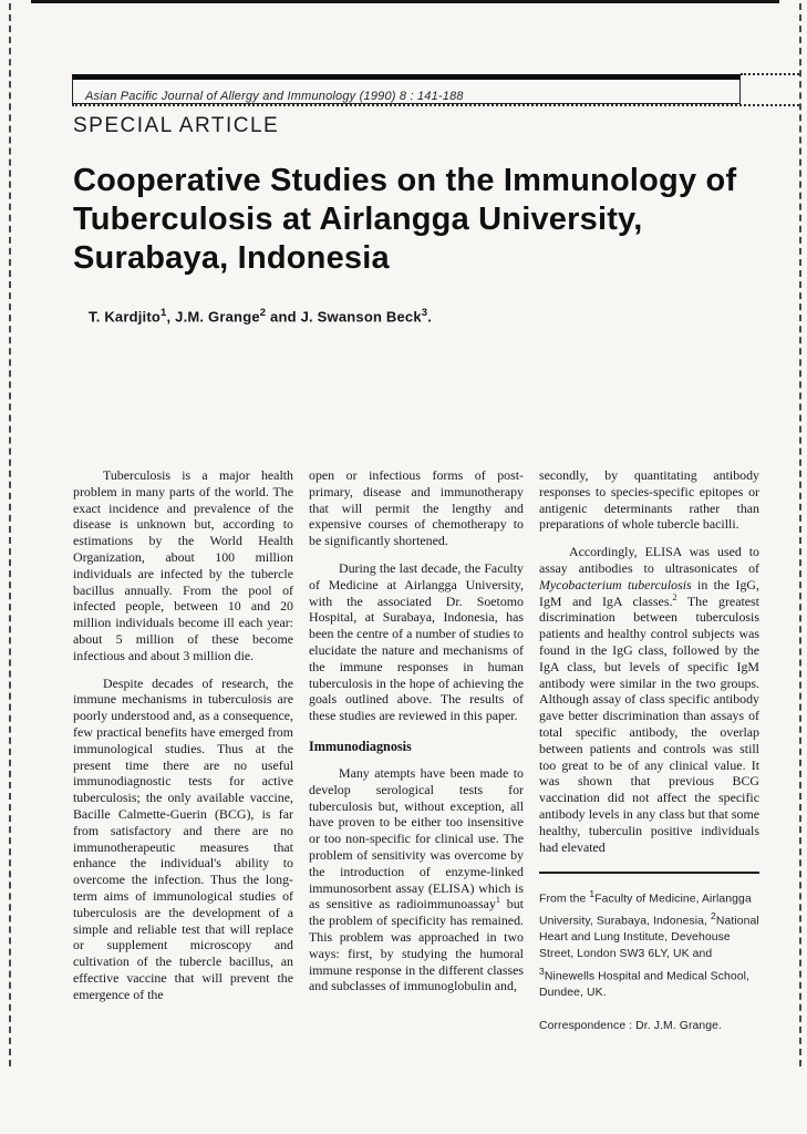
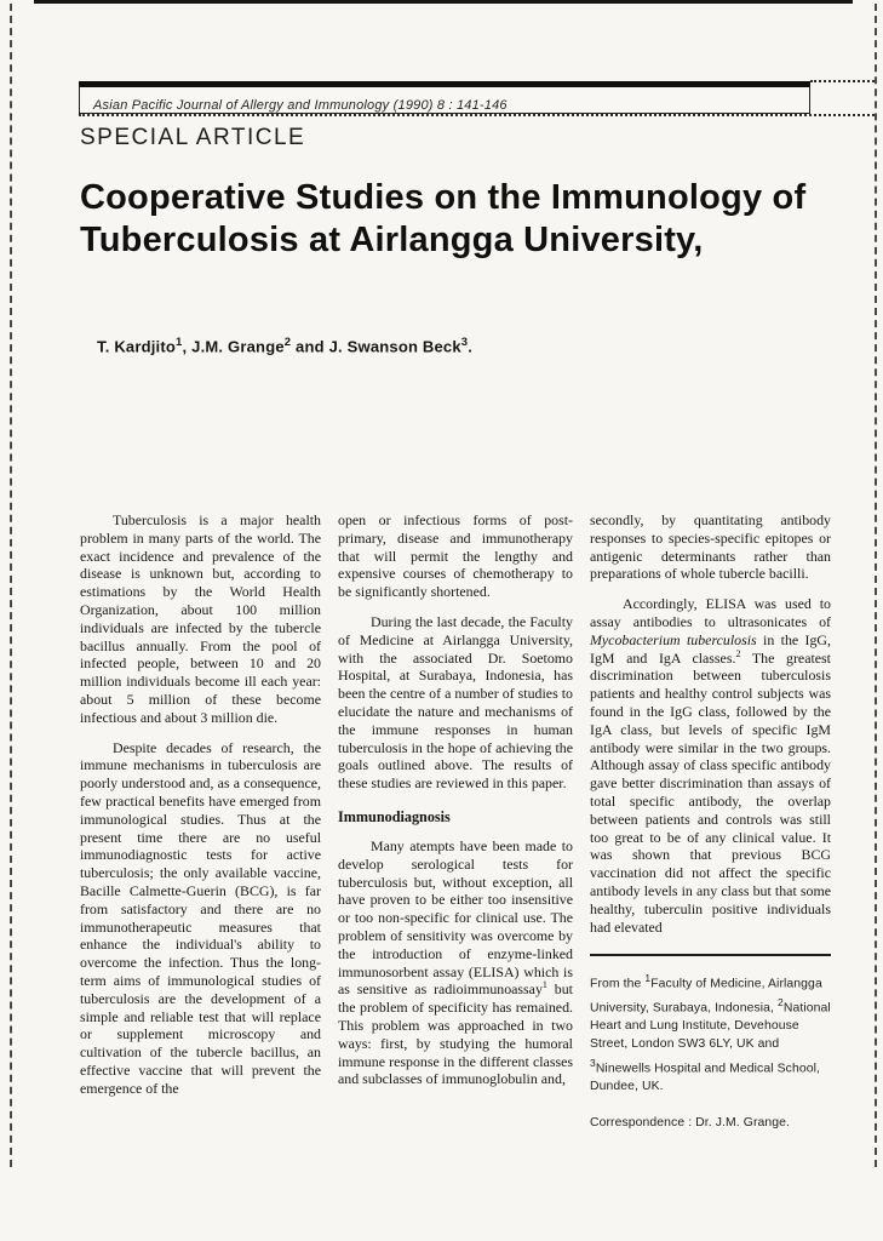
- Asian Pacific Journal of Allergy and Immunology (1990) 8 : 141-188
+ Asian Pacific Journal of Allergy and Immunology (1990) 8 : 141-146
  SPECIAL ARTICLE
  Cooperative Studies on the Immunology of
  Tuberculosis at Airlangga University,
- Surabaya, Indonesia
  T. Kardjito1, J.M. Grange2 and J. Swanson Beck3.
  Tuberculosis is a major health problem in many parts of the world. The exact incidence and prevalence of the disease is unknown but, according to estimations by the World Health Organization, about 100 million individuals are infected by the tubercle bacillus annually. From the pool of infected people, between 10 and 20 million individuals become ill each year: about 5 million of these become infectious and about 3 million die.
  Despite decades of research, the immune mechanisms in tuberculosis are poorly understood and, as a consequence, few practical benefits have emerged from immunological studies. Thus at the present time there are no useful immunodiagnostic tests for active tuberculosis; the only available vaccine, Bacille Calmette-Guerin (BCG), is far from satisfactory and there are no immunotherapeutic measures that enhance the individual's ability to overcome the infection. Thus the long-term aims of immunological studies of tuberculosis are the development of a simple and reliable test that will replace or supplement microscopy and cultivation of the tubercle bacillus, an effective vaccine that will prevent the emergence of the
  open or infectious forms of post-primary, disease and immunotherapy that will permit the lengthy and expensive courses of chemotherapy to be significantly shortened.
  During the last decade, the Faculty of Medicine at Airlangga University, with the associated Dr. Soetomo Hospital, at Surabaya, Indonesia, has been the centre of a number of studies to elucidate the nature and mechanisms of the immune responses in human tuberculosis in the hope of achieving the goals outlined above. The results of these studies are reviewed in this paper.
  Immunodiagnosis
  Many atempts have been made to develop serological tests for tuberculosis but, without exception, all have proven to be either too insensitive or too non-specific for clinical use. The problem of sensitivity was overcome by the introduction of enzyme-linked immunosorbent assay (ELISA) which is as sensitive as radioimmunoassay1 but the problem of specificity has remained. This problem was approached in two ways: first, by studying the humoral immune response in the different classes and subclasses of immunoglobulin and,
  secondly, by quantitating antibody responses to species-specific epitopes or antigenic determinants rather than preparations of whole tubercle bacilli.
  Accordingly, ELISA was used to assay antibodies to ultrasonicates of Mycobacterium tuberculosis in the IgG, IgM and IgA classes.2 The greatest discrimination between tuberculosis patients and healthy control subjects was found in the IgG class, followed by the IgA class, but levels of specific IgM antibody were similar in the two groups. Although assay of class specific antibody gave better discrimination than assays of total specific antibody, the overlap between patients and controls was still too great to be of any clinical value. It was shown that previous BCG vaccination did not affect the specific antibody levels in any class but that some healthy, tuberculin positive individuals had elevated
  From the 1Faculty of Medicine, Airlangga University, Surabaya, Indonesia, 2National Heart and Lung Institute, Devehouse Street, London SW3 6LY, UK and 3Ninewells Hospital and Medical School, Dundee, UK.
  Correspondence : Dr. J.M. Grange.
